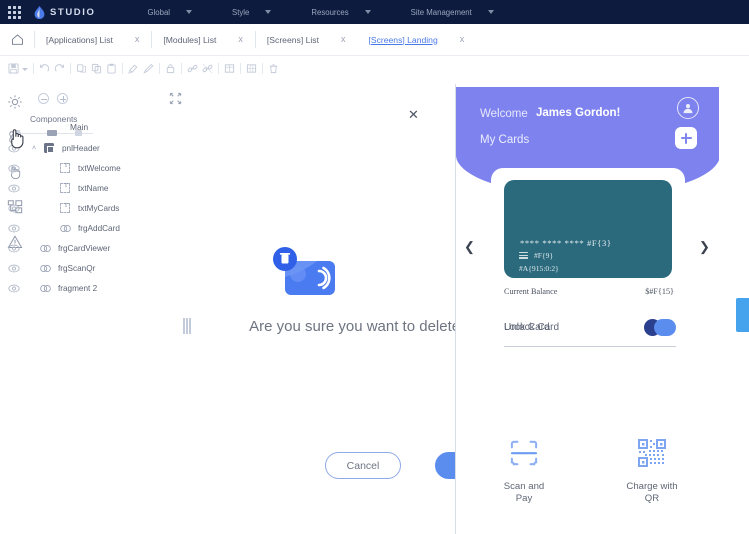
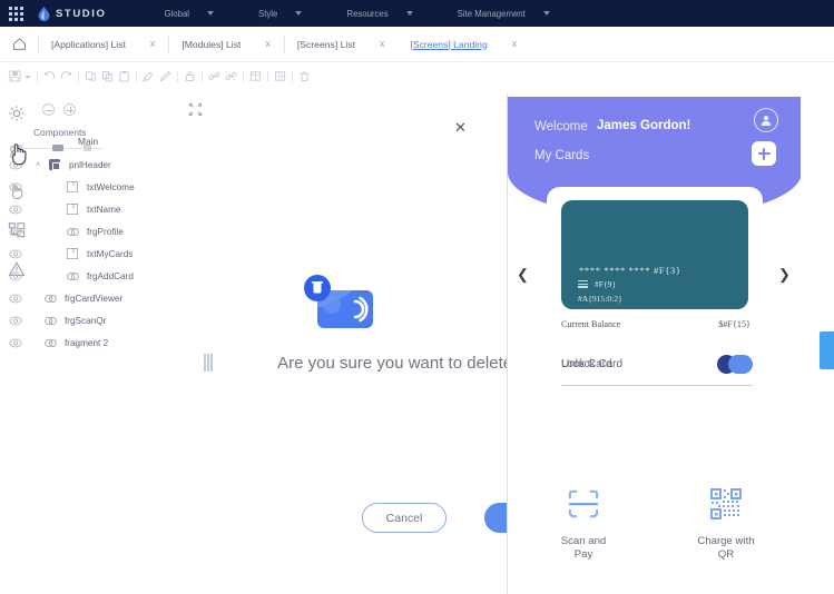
  STUDIO
  Global
  Style
  Resources
  Site Management
  [Applications] List
  x
  [Modules] List
  x
  [Screens] List
  x
  [Screens] Landing
  x
  Components
  Main
  pnlHeader
  txtWelcome
  txtName
+ frgProfile
  txtMyCards
  frgAddCard
  frgCardViewer
  frgScanQr
  fragment 2
  ✕
  Cancel
  Welcome
  James Gordon!
  My Cards
  **** **** **** #F{3}
  #F{9}
  #A{915:0:2}
  Current Balance
  $#F{15}
  Lock Card
  Unlock Card
  ❮
  ❯
  Scan and Pay
  Charge with QR
